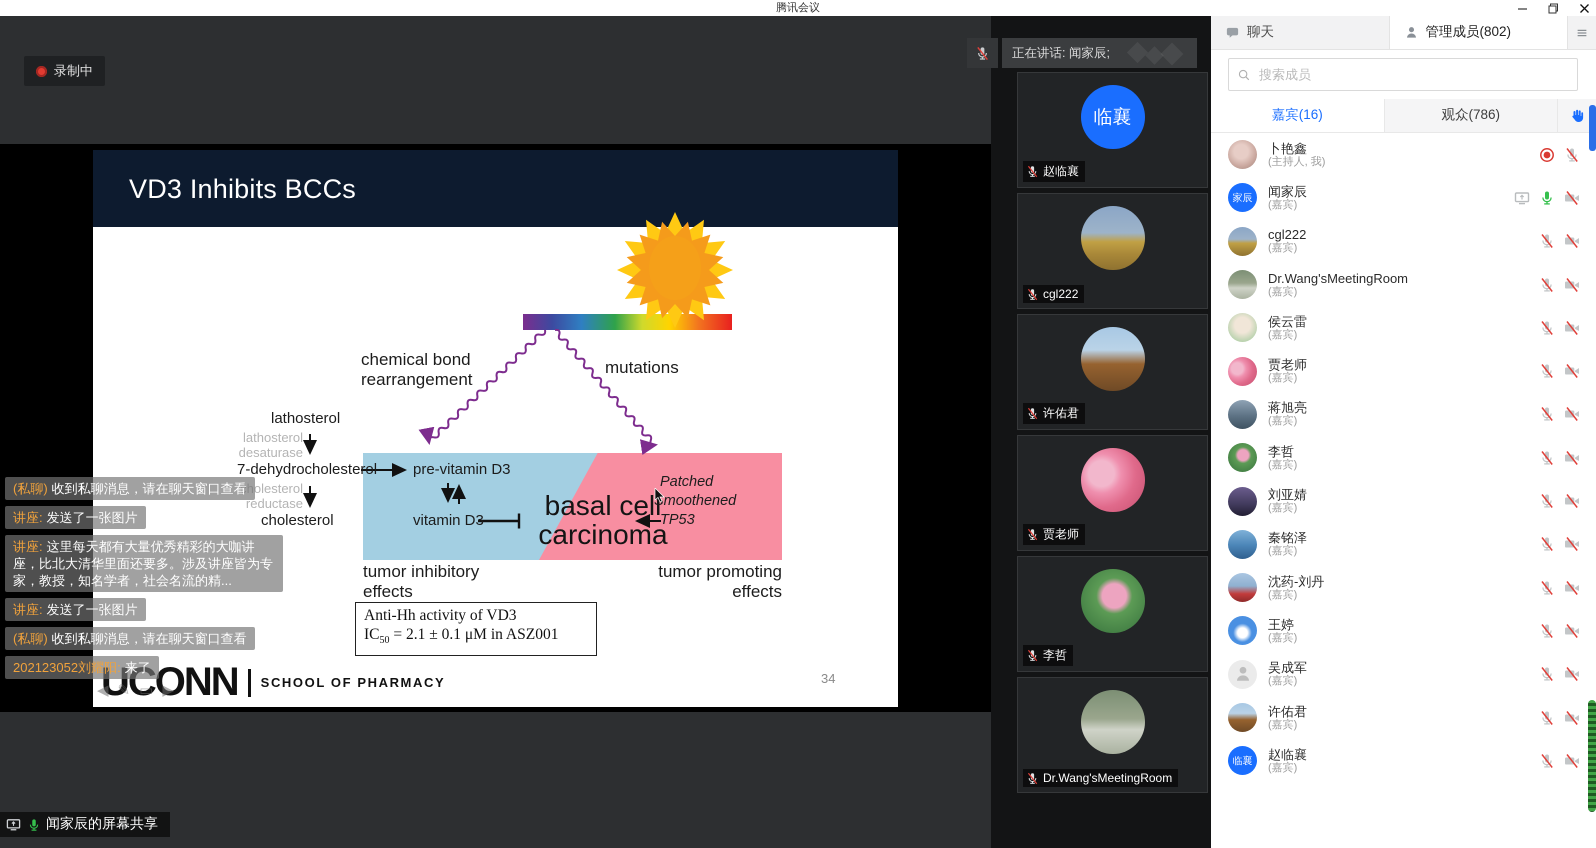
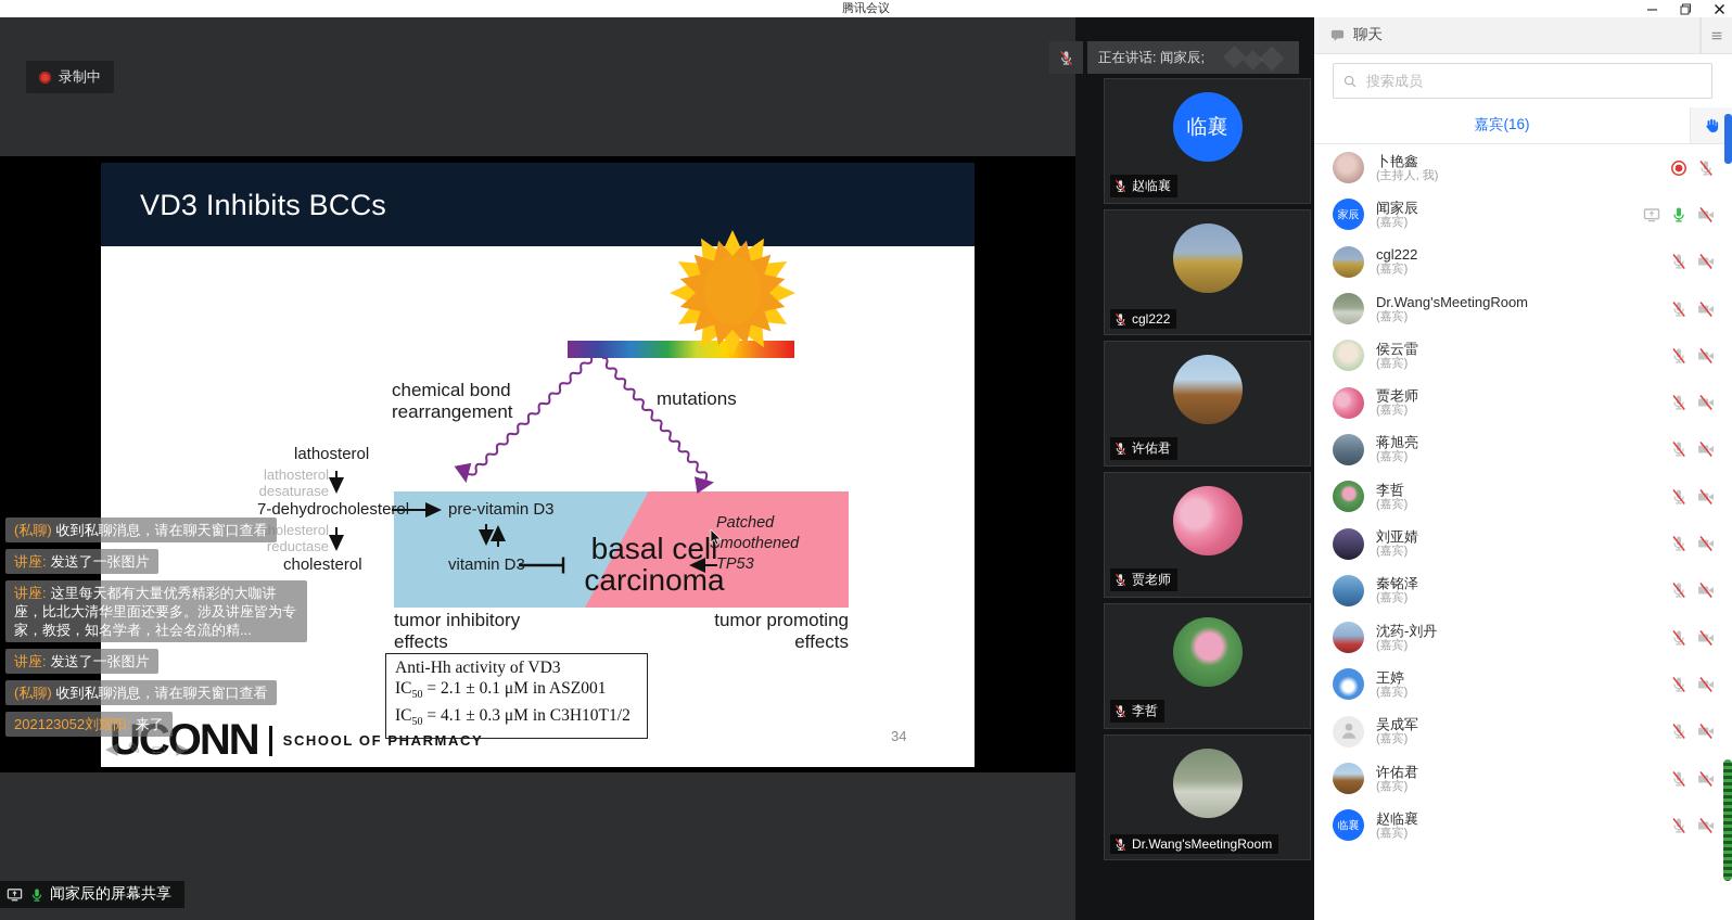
  腾讯会议
  录制中
  VD3 Inhibits BCCs
  chemical bond
  rearrangement
  mutations
  lathosterol
  lathosterol
  desaturase
  7-dehydrocholesterol
  cholesterol
  reductase
  cholesterol
  pre-vitamin D3
  vitamin D3
  basal cell
  carcinoma
  Patched
  Smoothened
  TP53
  tumor inhibitory
  effects
  tumor promoting
  effects
  Anti-Hh activity of VD3
  IC50 = 2.1 ± 0.1 μM in ASZ001
+ IC50 = 4.1 ± 0.3 μM in C3H10T1/2
  UCONN
  SCHOOL OF PHARMACY
  34
  ◀
  ✎
  ▭
  ▶
  (私聊) 收到私聊消息，请在聊天窗口查看
  讲座: 发送了一张图片
  讲座: 这里每天都有大量优秀精彩的大咖讲座，比北大清华里面还要多。涉及讲座皆为专家，教授，知名学者，社会名流的精...
  讲座: 发送了一张图片
  (私聊) 收到私聊消息，请在聊天窗口查看
  202123052刘耀阳: 来了
  闻家辰的屏幕共享
  正在讲话: 闻家辰;
  临襄
  赵临襄
  cgl222
  许佑君
  贾老师
  李哲
  Dr.Wang'sMeetingRoom
  聊天
- 管理成员(802)
  搜索成员
  嘉宾(16)
- 观众(786)
  卜艳鑫
  (主持人, 我)
  家辰
  闻家辰
  (嘉宾)
  cgl222
  (嘉宾)
  Dr.Wang'sMeetingRoom
  (嘉宾)
  侯云雷
  (嘉宾)
  贾老师
  (嘉宾)
  蒋旭亮
  (嘉宾)
  李哲
  (嘉宾)
  刘亚婧
  (嘉宾)
  秦铭泽
  (嘉宾)
  沈药-刘丹
  (嘉宾)
  王婷
  (嘉宾)
  吴成军
  (嘉宾)
  许佑君
  (嘉宾)
  临襄
  赵临襄
  (嘉宾)
